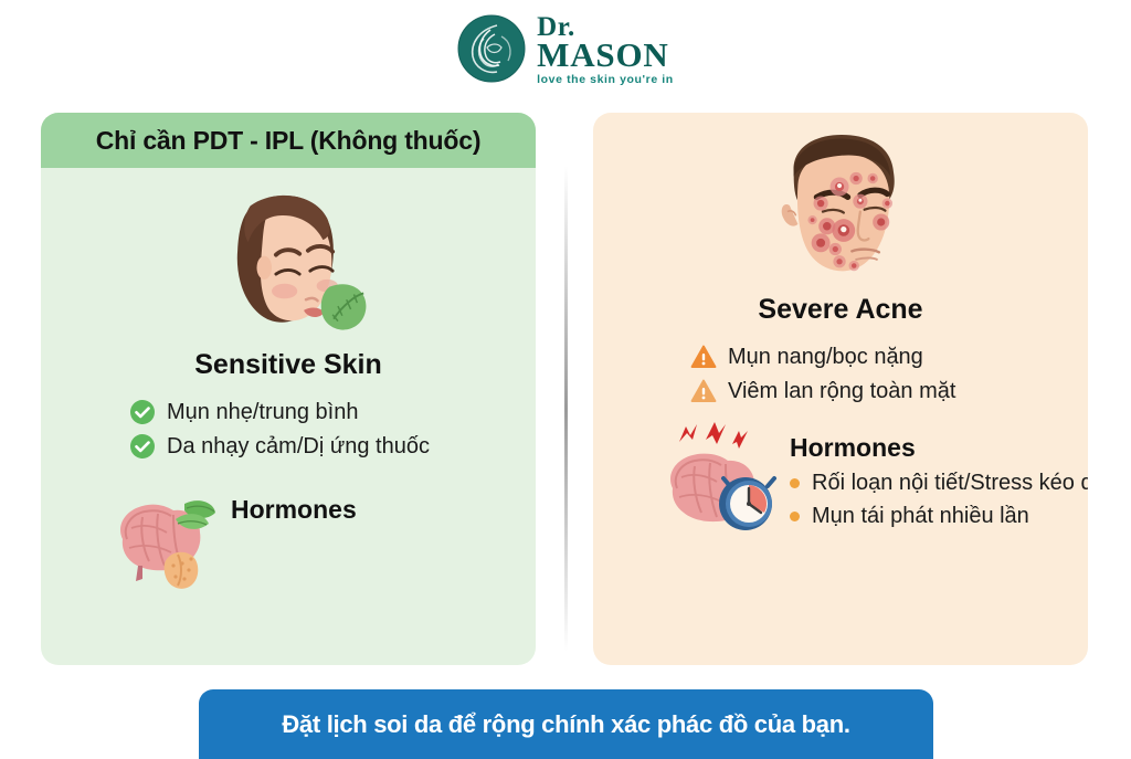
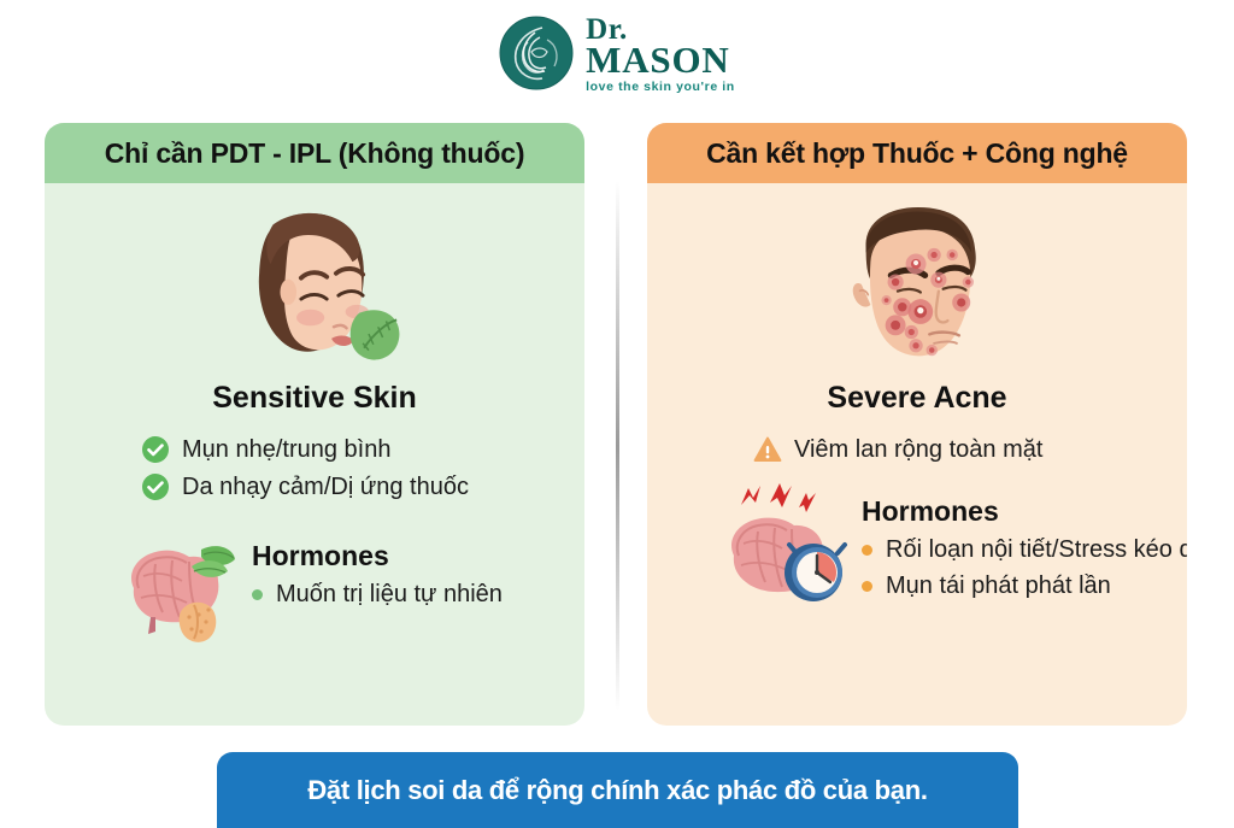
  Dr.
  MASON
  love the skin you're in
  Chỉ cần PDT - IPL (Không thuốc)
  Sensitive Skin
  Mụn nhẹ/trung bình
  Da nhạy cảm/Dị ứng thuốc
  Hormones
+ Muốn trị liệu tự nhiên
+ Cần kết hợp Thuốc + Công nghệ
  Severe Acne
- Mụn nang/bọc nặng
  Viêm lan rộng toàn mặt
  Hormones
  Rối loạn nội tiết/Stress kéo d
- Mụn tái phát nhiều lần
+ Mụn tái phát phát lần
  Đặt lịch soi da để rộng chính xác phác đồ của bạn.
